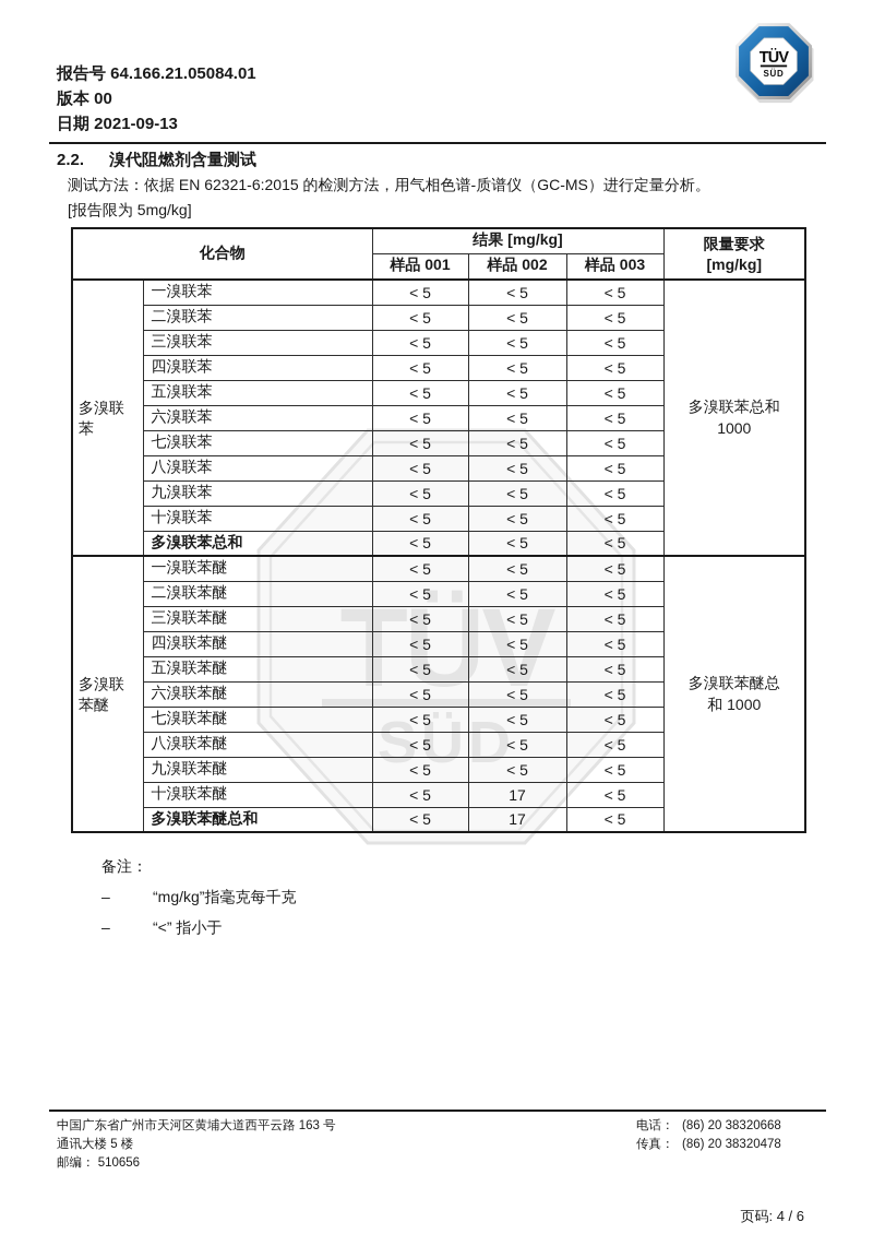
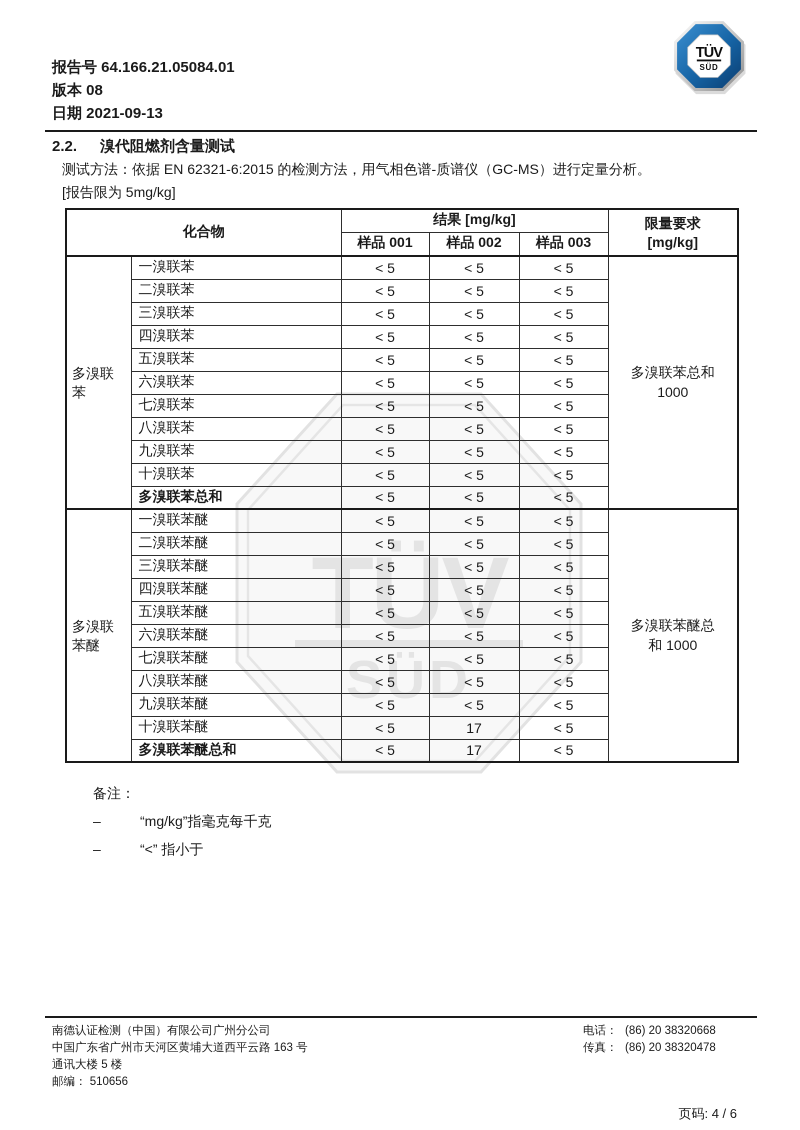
  报告号 64.166.21.05084.01
- 版本 00
+ 版本 08
  日期 2021-09-13
  TÜV
  SÜD
  2.2.
  溴代阻燃剂含量测试
  测试方法：依据 EN 62321-6:2015 的检测方法，用气相色谱-质谱仪（GC-MS）进行定量分析。
  [报告限为 5mg/kg]
  TÜV
  SÜD
  化合物	结果 [mg/kg]	限量要求 [mg/kg]
  样品 001	样品 002	样品 003
  多溴联苯	一溴联苯	< 5	< 5	< 5	多溴联苯总和1000
  二溴联苯	< 5	< 5	< 5
  三溴联苯	< 5	< 5	< 5
  四溴联苯	< 5	< 5	< 5
  五溴联苯	< 5	< 5	< 5
  六溴联苯	< 5	< 5	< 5
  七溴联苯	< 5	< 5	< 5
  八溴联苯	< 5	< 5	< 5
  九溴联苯	< 5	< 5	< 5
  十溴联苯	< 5	< 5	< 5
  多溴联苯总和	< 5	< 5	< 5
  多溴联苯醚	一溴联苯醚	< 5	< 5	< 5	多溴联苯醚总和 1000
  二溴联苯醚	< 5	< 5	< 5
  三溴联苯醚	< 5	< 5	< 5
  四溴联苯醚	< 5	< 5	< 5
  五溴联苯醚	< 5	< 5	< 5
  六溴联苯醚	< 5	< 5	< 5
  七溴联苯醚	< 5	< 5	< 5
  八溴联苯醚	< 5	< 5	< 5
  九溴联苯醚	< 5	< 5	< 5
  十溴联苯醚	< 5	17	< 5
  多溴联苯醚总和	< 5	17	< 5
  备注：
  –
  “mg/kg”指毫克每千克
  –
  “<” 指小于
+ 南德认证检测（中国）有限公司广州分公司
  中国广东省广州市天河区黄埔大道西平云路 163 号
  通讯大楼 5 楼
  邮编： 510656
  电话：
  (86) 20 38320668
  传真：
  (86) 20 38320478
  页码: 4 / 6
